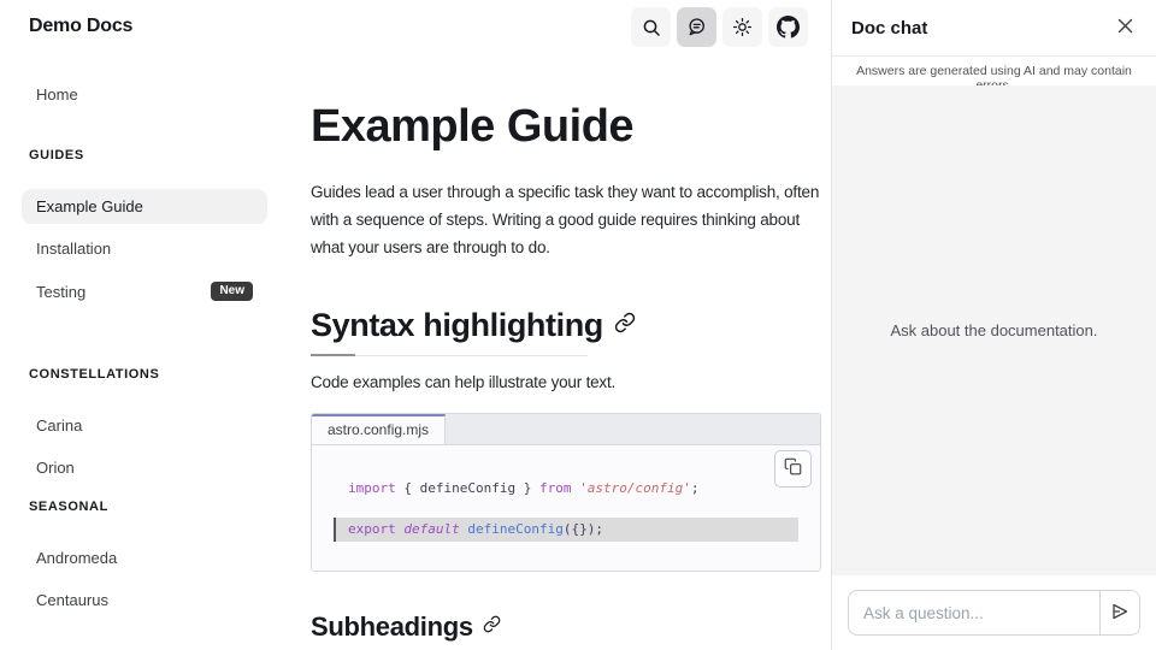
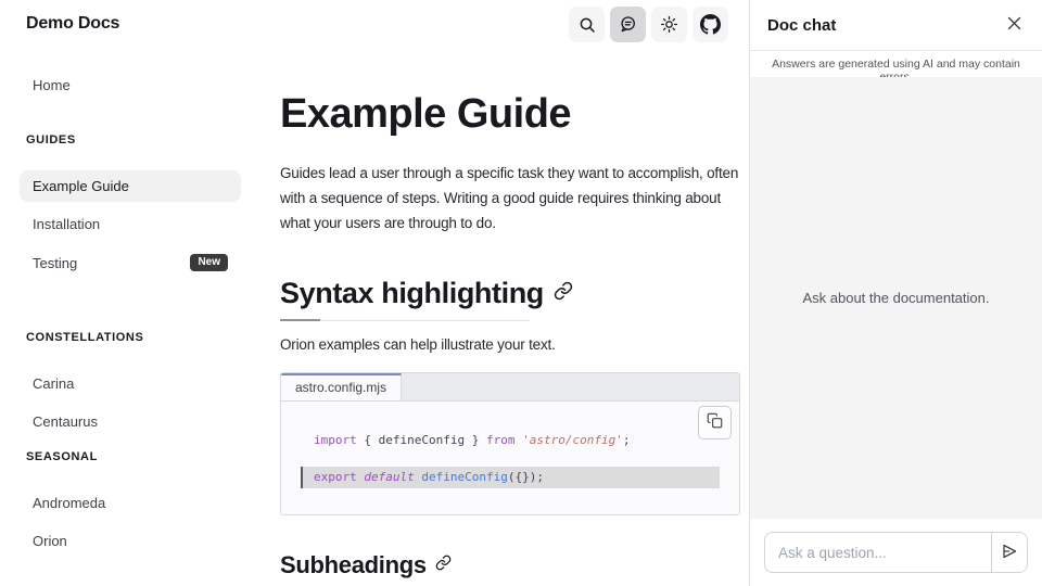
  Demo Docs
  Home
  GUIDES
  Example Guide
  Installation
  Testing
  New
  CONSTELLATIONS
  Carina
- Orion
+ Centaurus
  SEASONAL
  Andromeda
- Centaurus
+ Orion
  Example Guide
  Guides lead a user through a specific task they want to accomplish, often with a sequence of steps. Writing a good guide requires thinking about what your users are through to do.
  Syntax highlighting
- Code examples can help illustrate your text.
+ Orion examples can help illustrate your text.
  astro.config.mjs
  import { defineConfig } from 'astro/config';
  export default defineConfig({});
  Subheadings
  Doc chat
  Answers are generated using AI and may contain
  Ask about the documentation.
  Ask a question...
